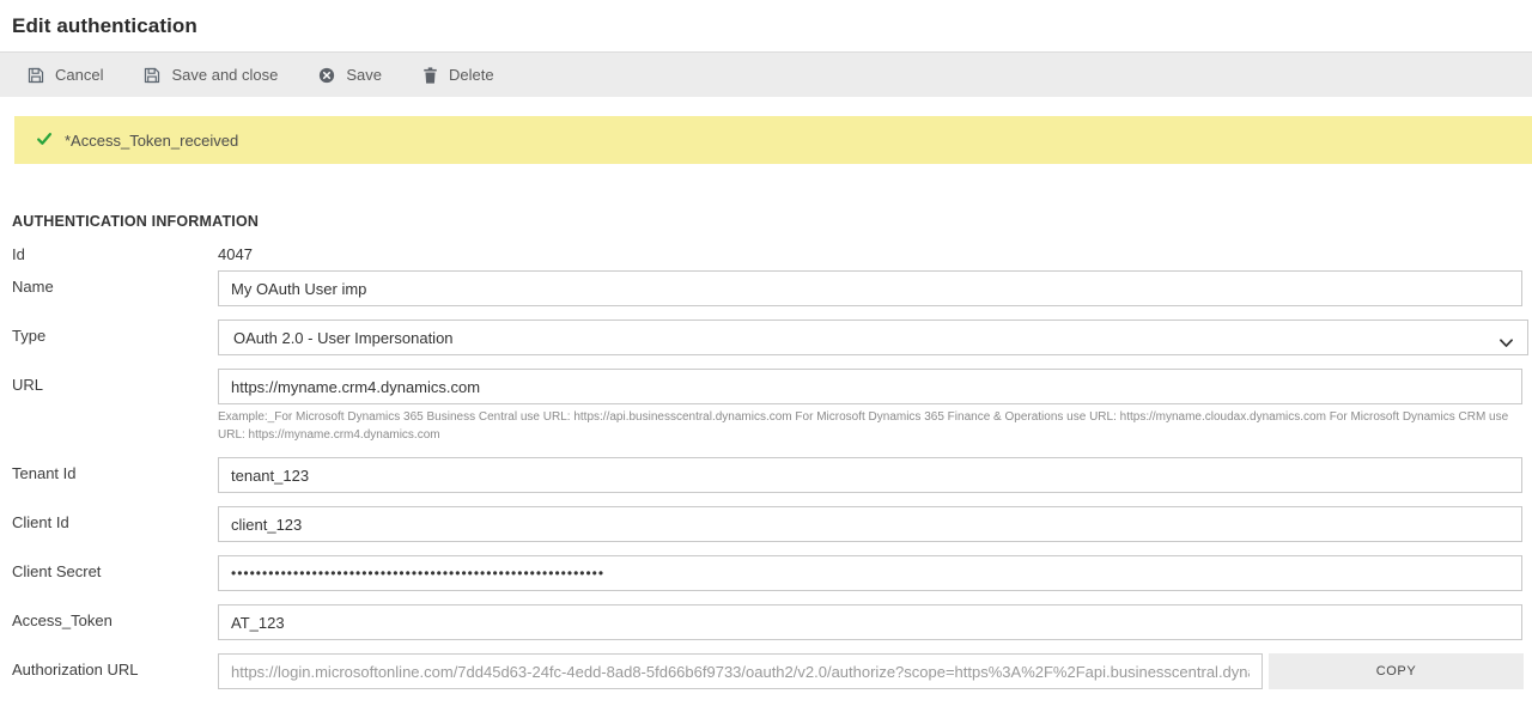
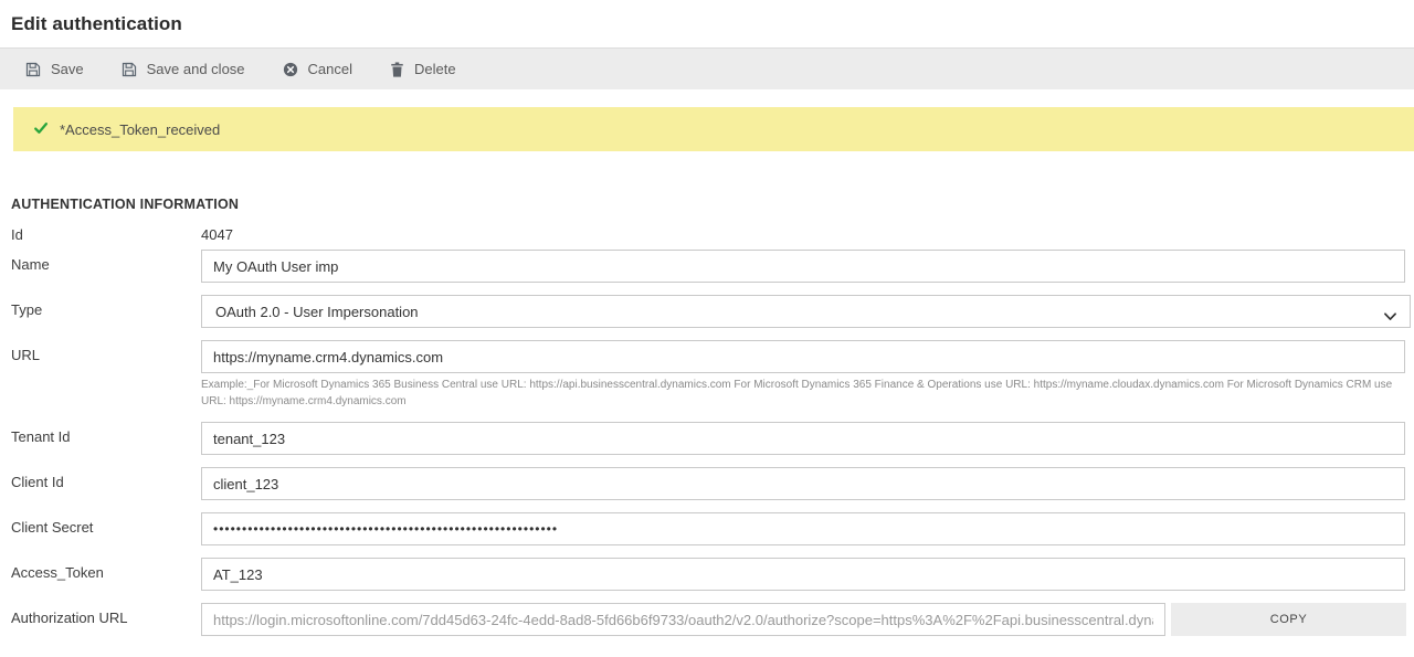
  Edit authentication
- Cancel
+ Save
  Save and close
- Save
+ Cancel
  Delete
  *Access_Token_received
  AUTHENTICATION INFORMATION
  Id
  4047
  Name
  My OAuth User imp
  Type
  OAuth 2.0 - User Impersonation
  URL
  https://myname.crm4.dynamics.com
  Example:_For Microsoft Dynamics 365 Business Central use URL: https://api.businesscentral.dynamics.com For Microsoft Dynamics 365 Finance & Operations use URL: https://myname.cloudax.dynamics.com For Microsoft Dynamics CRM use URL: https://myname.crm4.dynamics.com
  Tenant Id
  tenant_123
  Client Id
  client_123
  Client Secret
  ••••••••••••••••••••••••••••••••••••••••••••••••••••••••••••
  Access_Token
  AT_123
  Authorization URL
  https://login.microsoftonline.com/7dd45d63-24fc-4edd-8ad8-5fd66b6f9733/oauth2/v2.0/authorize?scope=https%3A%2F%2Fapi.businesscentral.dyn
  COPY
